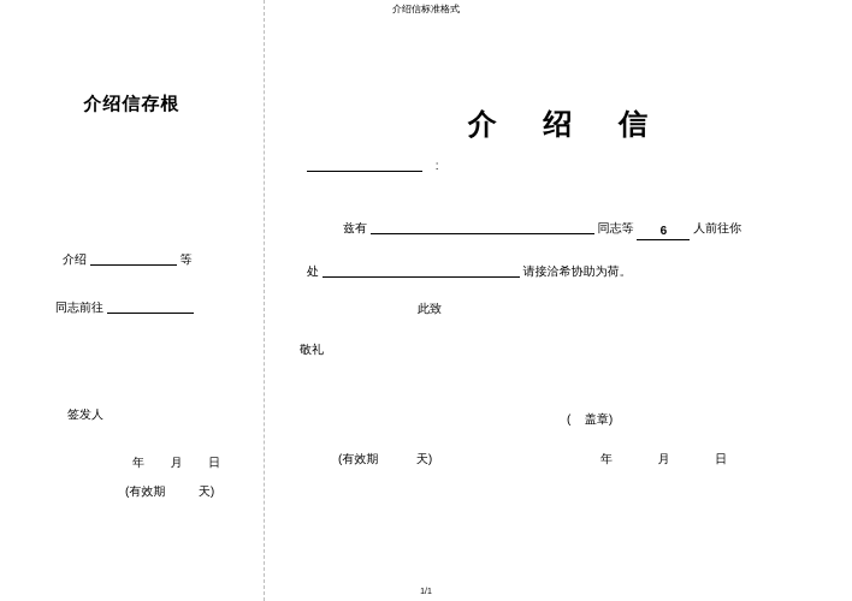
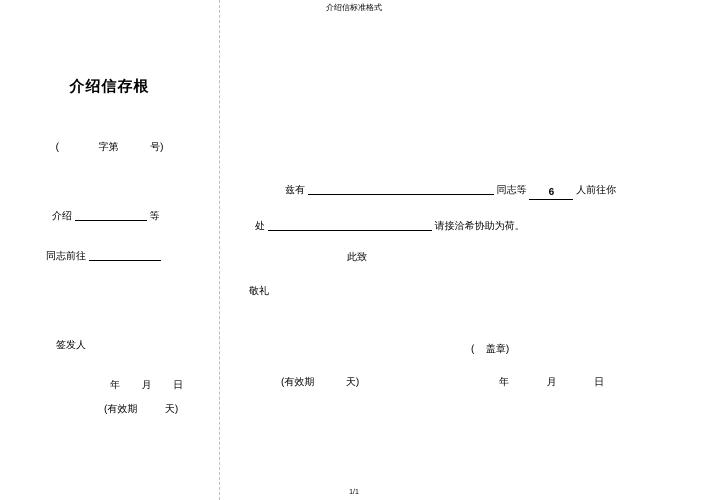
  介绍信标准格式
  介绍信存根
+ ( 字第 号)
  介绍 等
  同志前往
  签发人
  年 月 日
  (有效期 天)
- 介 绍 信
- :
  兹有 同志等 6 人前往你
  处 请接洽希协助为荷。
  此致
  敬礼
  ( 盖章)
  (有效期 天)
  年 月 日
